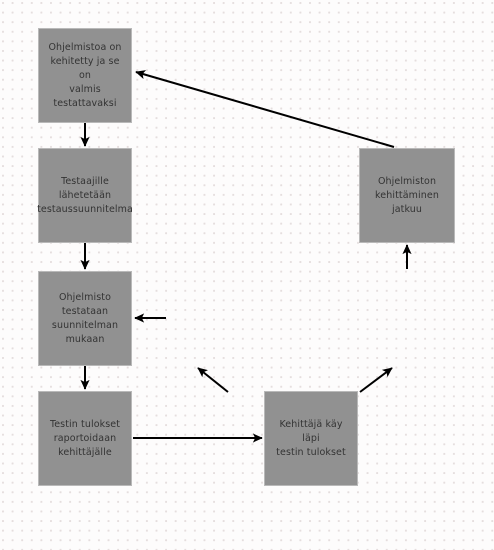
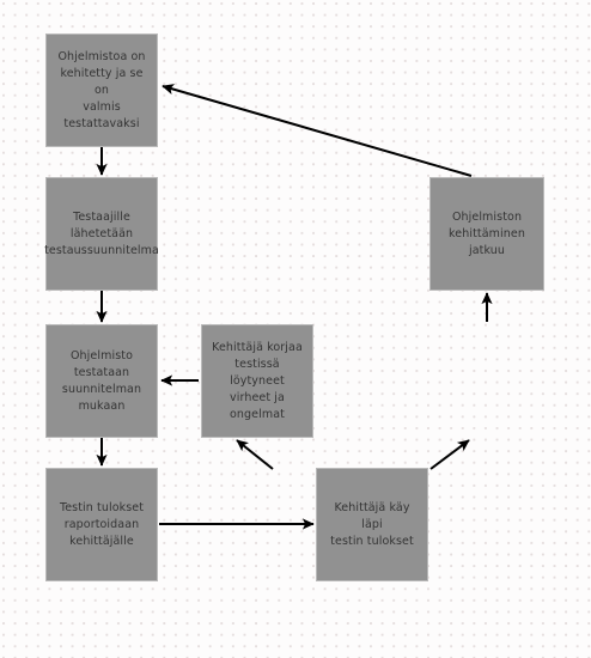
  Ohjelmistoa on
  kehitetty ja se on
  valmis testattavaksi
  Testaajille lähetetään
  testaussuunnitelma
  Ohjelmisto testataan
  suunnitelman
  mukaan
  Testin tulokset
  raportoidaan
  kehittäjälle
+ Kehittäjä korjaa
+ testissä löytyneet
+ virheet ja ongelmat
  Kehittäjä käy läpi
  testin tulokset
  Ohjelmiston
  kehittäminen jatkuu
